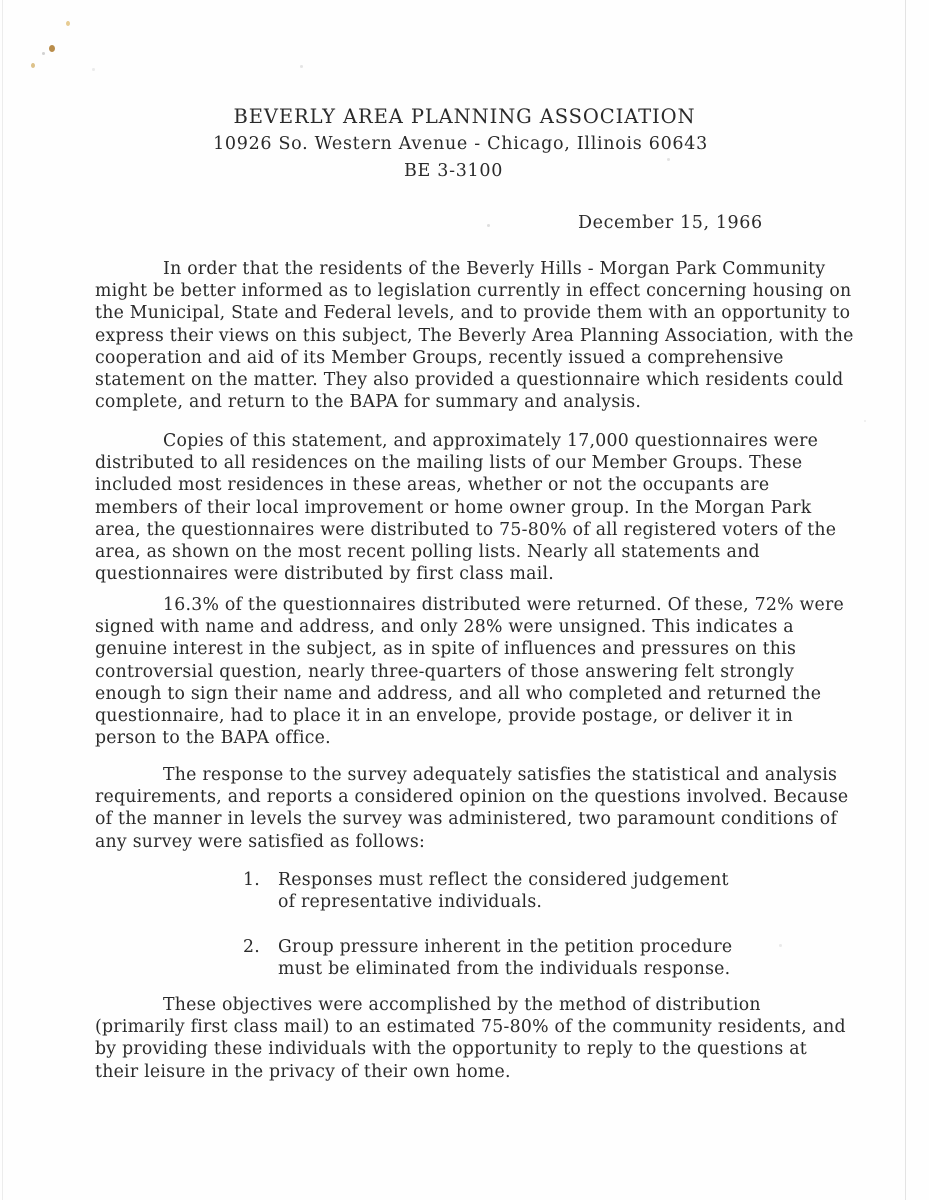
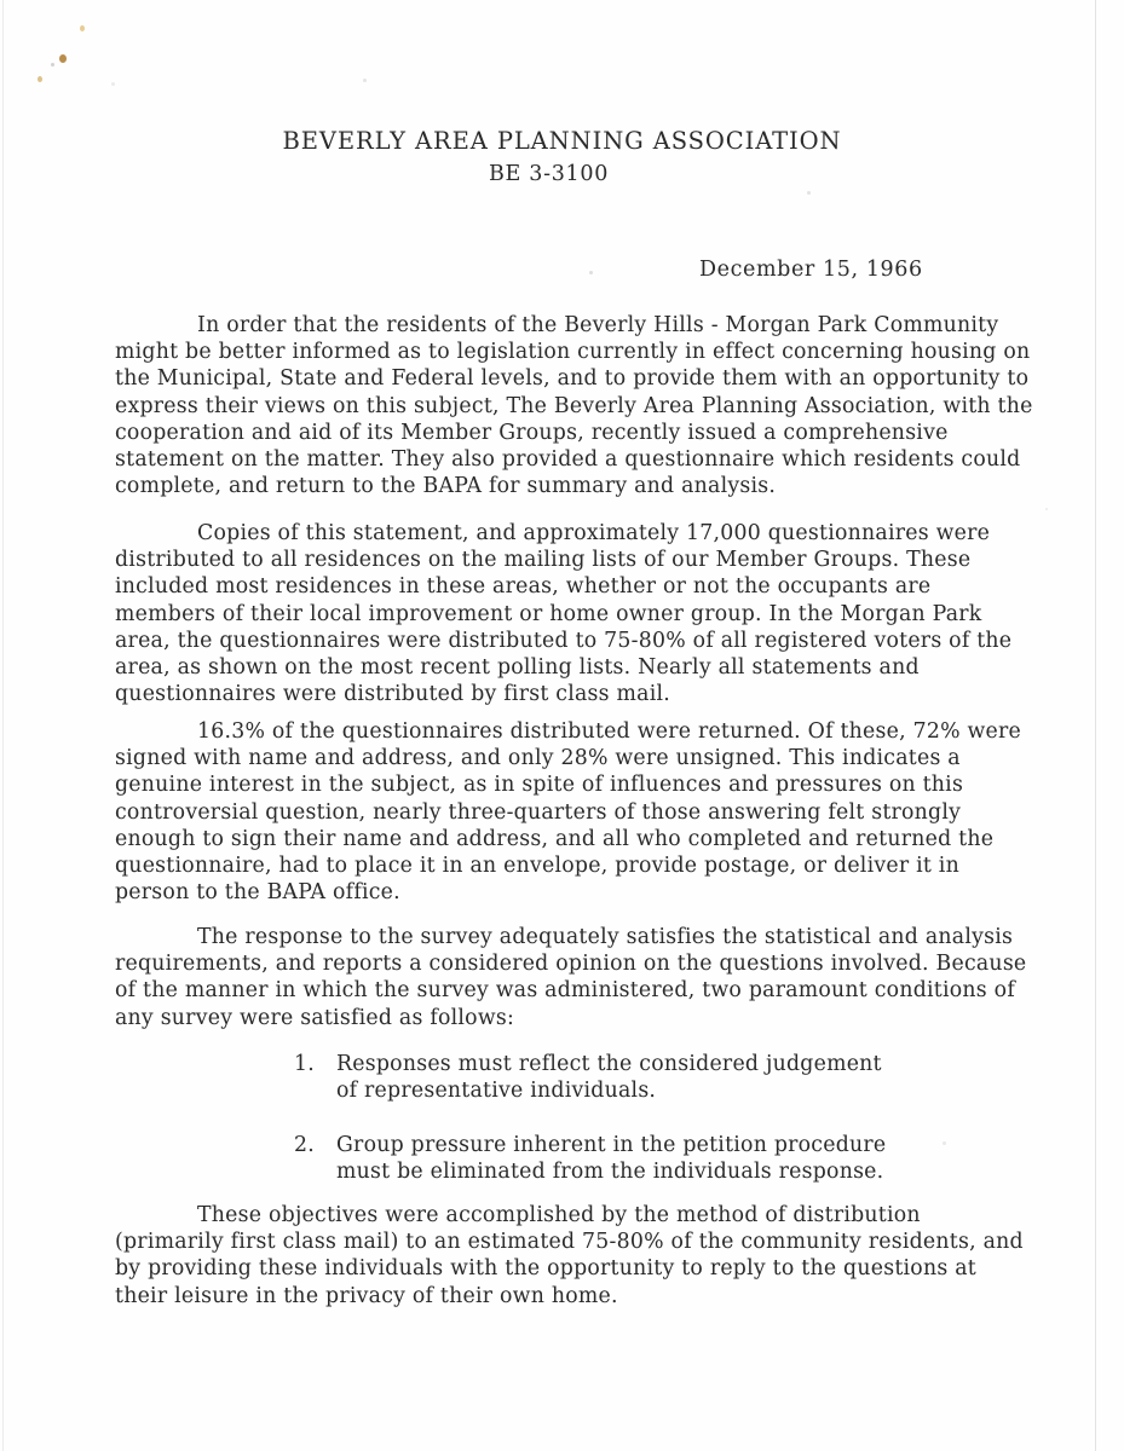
  BEVERLY AREA PLANNING ASSOCIATION
- 10926 So. Western Avenue - Chicago, Illinois 60643
  BE 3-3100
  December 15, 1966
  In order that the residents of the Beverly Hills - Morgan Park Community might be better informed as to legislation currently in effect concerning housing on the Municipal, State and Federal levels, and to provide them with an opportunity to express their views on this subject, The Beverly Area Planning Association, with the cooperation and aid of its Member Groups, recently issued a comprehensive statement on the matter. They also provided a questionnaire which residents could complete, and return to the BAPA for summary and analysis.
  Copies of this statement, and approximately 17,000 questionnaires were distributed to all residences on the mailing lists of our Member Groups. These included most residences in these areas, whether or not the occupants are members of their local improvement or home owner group. In the Morgan Park area, the questionnaires were distributed to 75-80% of all registered voters of the area, as shown on the most recent polling lists. Nearly all statements and questionnaires were distributed by first class mail.
  16.3% of the questionnaires distributed were returned. Of these, 72% were signed with name and address, and only 28% were unsigned. This indicates a genuine interest in the subject, as in spite of influences and pressures on this controversial question, nearly three-quarters of those answering felt strongly enough to sign their name and address, and all who completed and returned the questionnaire, had to place it in an envelope, provide postage, or deliver it in person to the BAPA office.
- The response to the survey adequately satisfies the statistical and analysis requirements, and reports a considered opinion on the questions involved. Because of the manner in levels the survey was administered, two paramount conditions of any survey were satisfied as follows:
+ The response to the survey adequately satisfies the statistical and analysis requirements, and reports a considered opinion on the questions involved. Because of the manner in which the survey was administered, two paramount conditions of any survey were satisfied as follows:
  1.
  Responses must reflect the considered judgement
  of representative individuals.
  2.
  Group pressure inherent in the petition procedure
  must be eliminated from the individuals response.
  These objectives were accomplished by the method of distribution (primarily first class mail) to an estimated 75-80% of the community residents, and by providing these individuals with the opportunity to reply to the questions at their leisure in the privacy of their own home.
